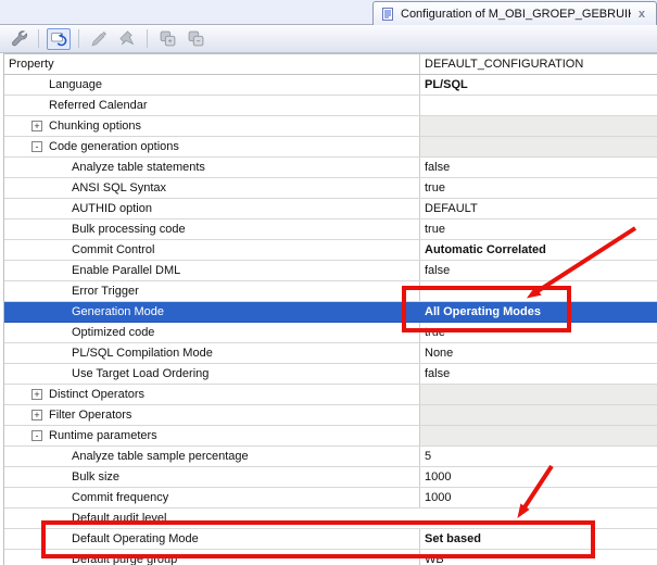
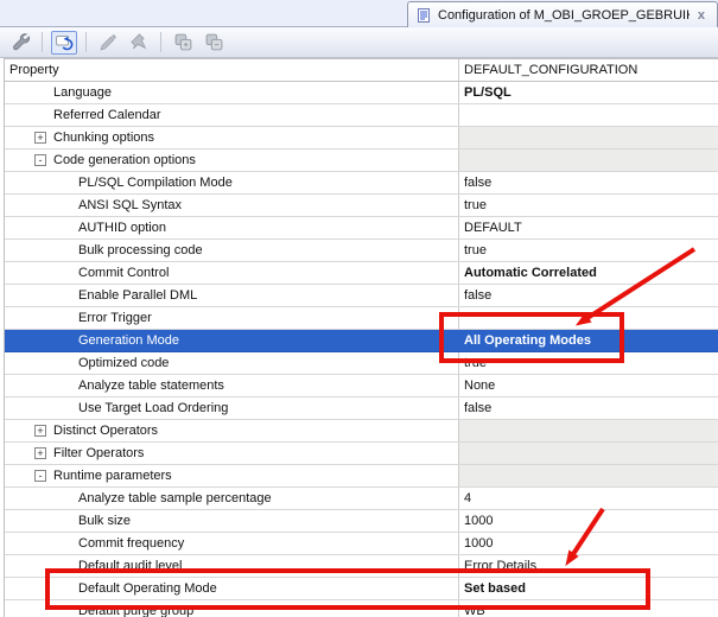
  Configuration of M_OBI_GROEP_GEBRUI
  x
  Property
  DEFAULT_CONFIGURATION
  Language
  PL/SQL
  Referred Calendar
  +
  Chunking options
  -
  Code generation options
- Analyze table statements
+ PL/SQL Compilation Mode
  false
  ANSI SQL Syntax
  true
  AUTHID option
  DEFAULT
  Bulk processing code
  true
  Commit Control
  Automatic Correlated
  Enable Parallel DML
  false
  Error Trigger
  Generation Mode
  All Operating Modes
  Optimized code
- PL/SQL Compilation Mode
+ Analyze table statements
  None
  Use Target Load Ordering
  false
  +
  Distinct Operators
  +
  Filter Operators
  -
  Runtime parameters
  Analyze table sample percentage
- 5
+ 4
  Bulk size
  1000
  Commit frequency
  1000
  Default audit level
+ Error Details
  Default Operating Mode
  Set based
  Default purge group
  WB
